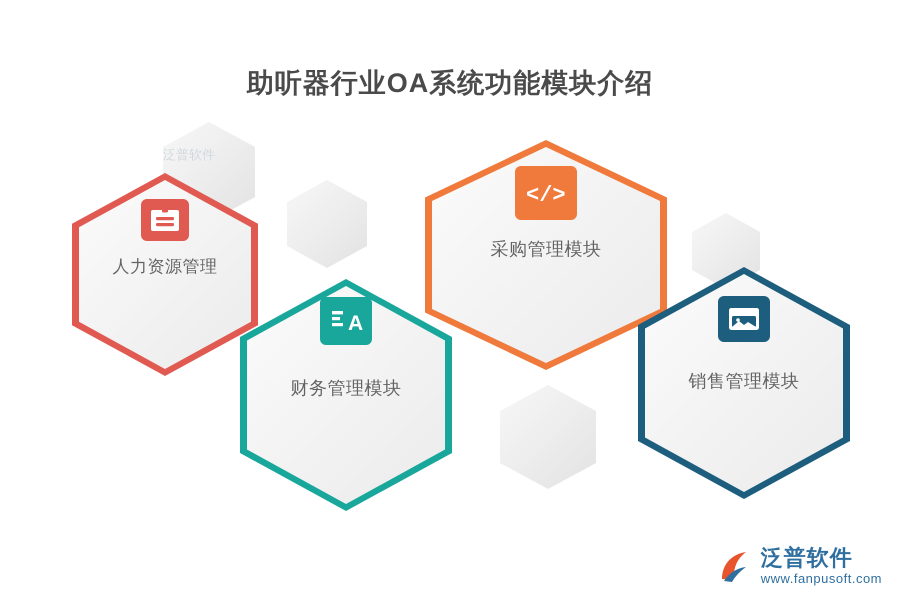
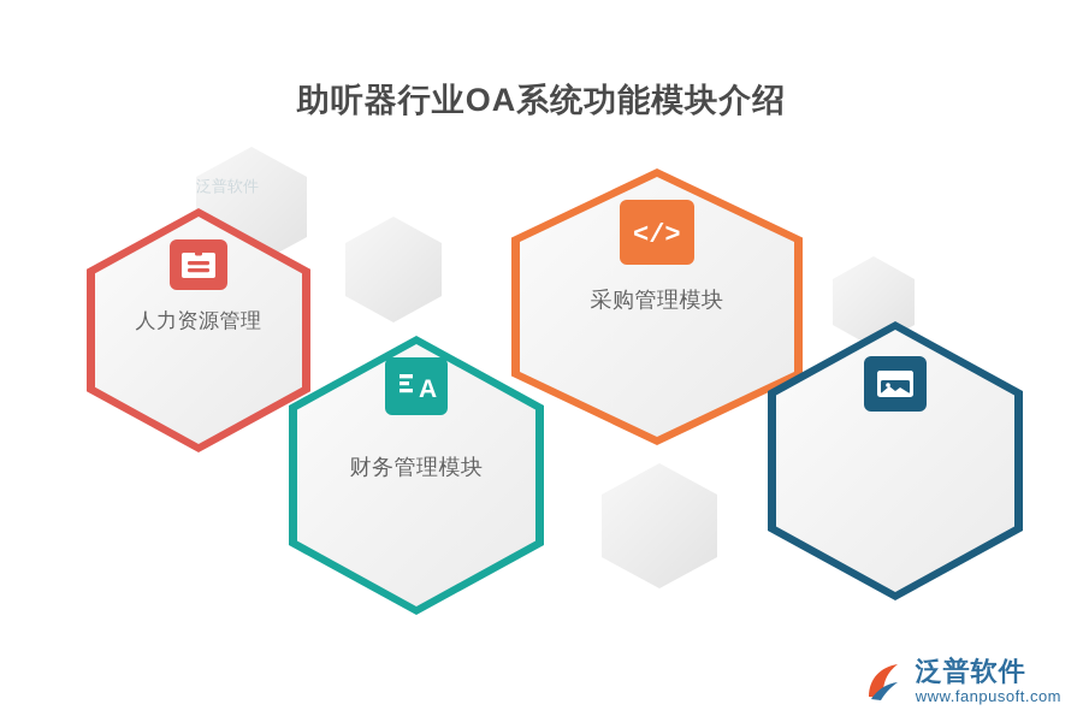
  助听器行业OA系统功能模块介绍
  泛普软件
  人力资源管理
  A
  财务管理模块
  </>
  采购管理模块
- 销售管理模块
  泛普软件
  www.fanpusoft.com
